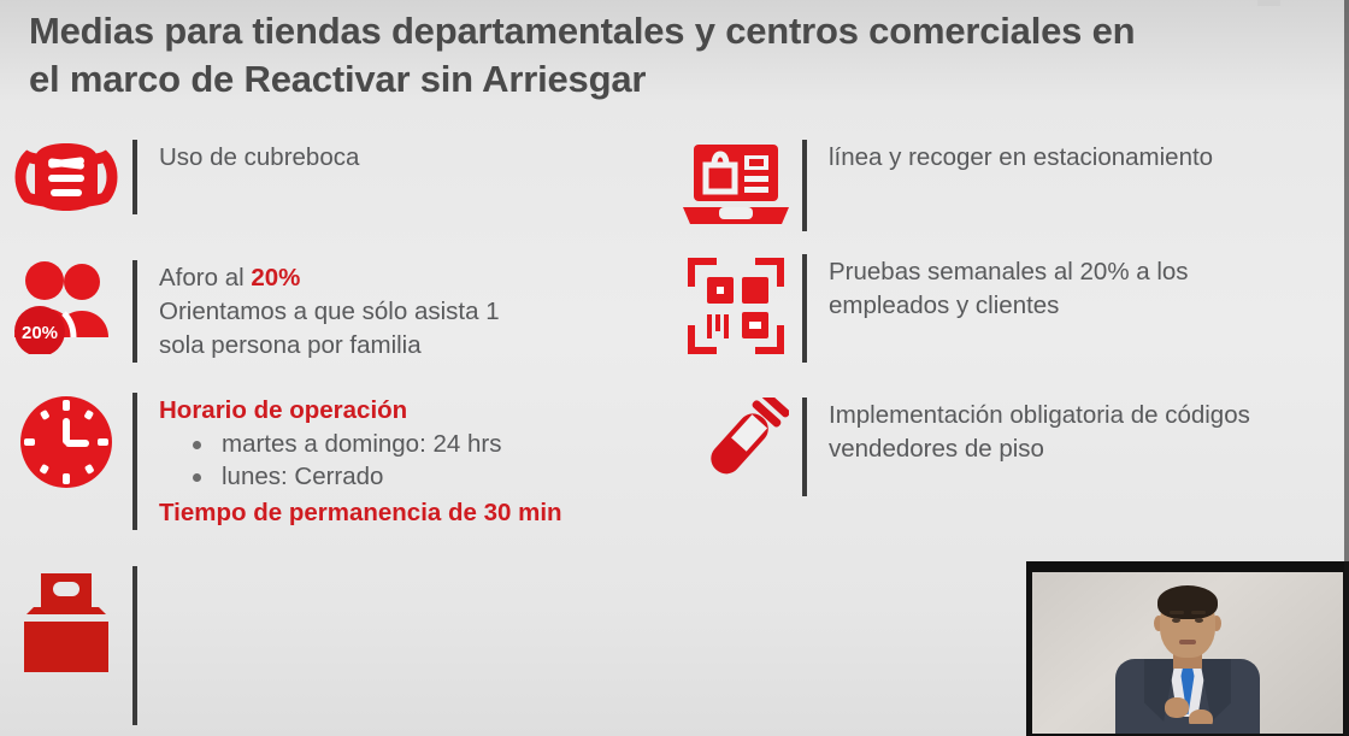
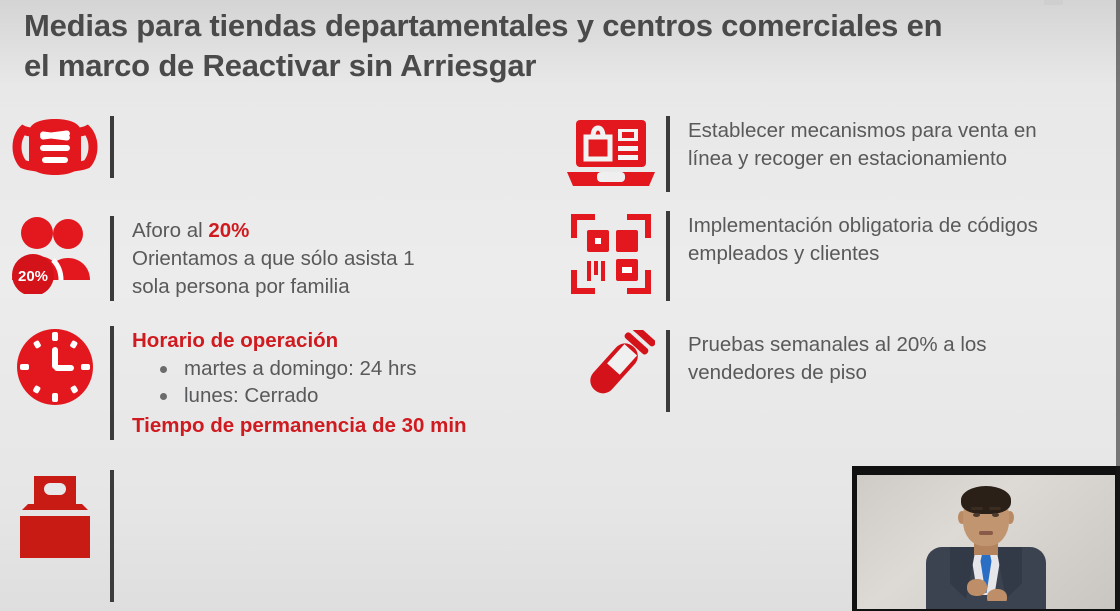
  Medias para tiendas departamentales y centros comerciales en
  el marco de Reactivar sin Arriesgar
- Uso de cubreboca
  20%
  Aforo al 20%
  Orientamos a que sólo asista 1
  sola persona por familia
  Horario de operación
  martes a domingo: 24 hrs
  lunes: Cerrado
  Tiempo de permanencia de 30 min
+ Establecer mecanismos para venta en
  línea y recoger en estacionamiento
- Pruebas semanales al 20% a los
+ Implementación obligatoria de códigos
  empleados y clientes
- Implementación obligatoria de códigos
+ Pruebas semanales al 20% a los
  vendedores de piso
